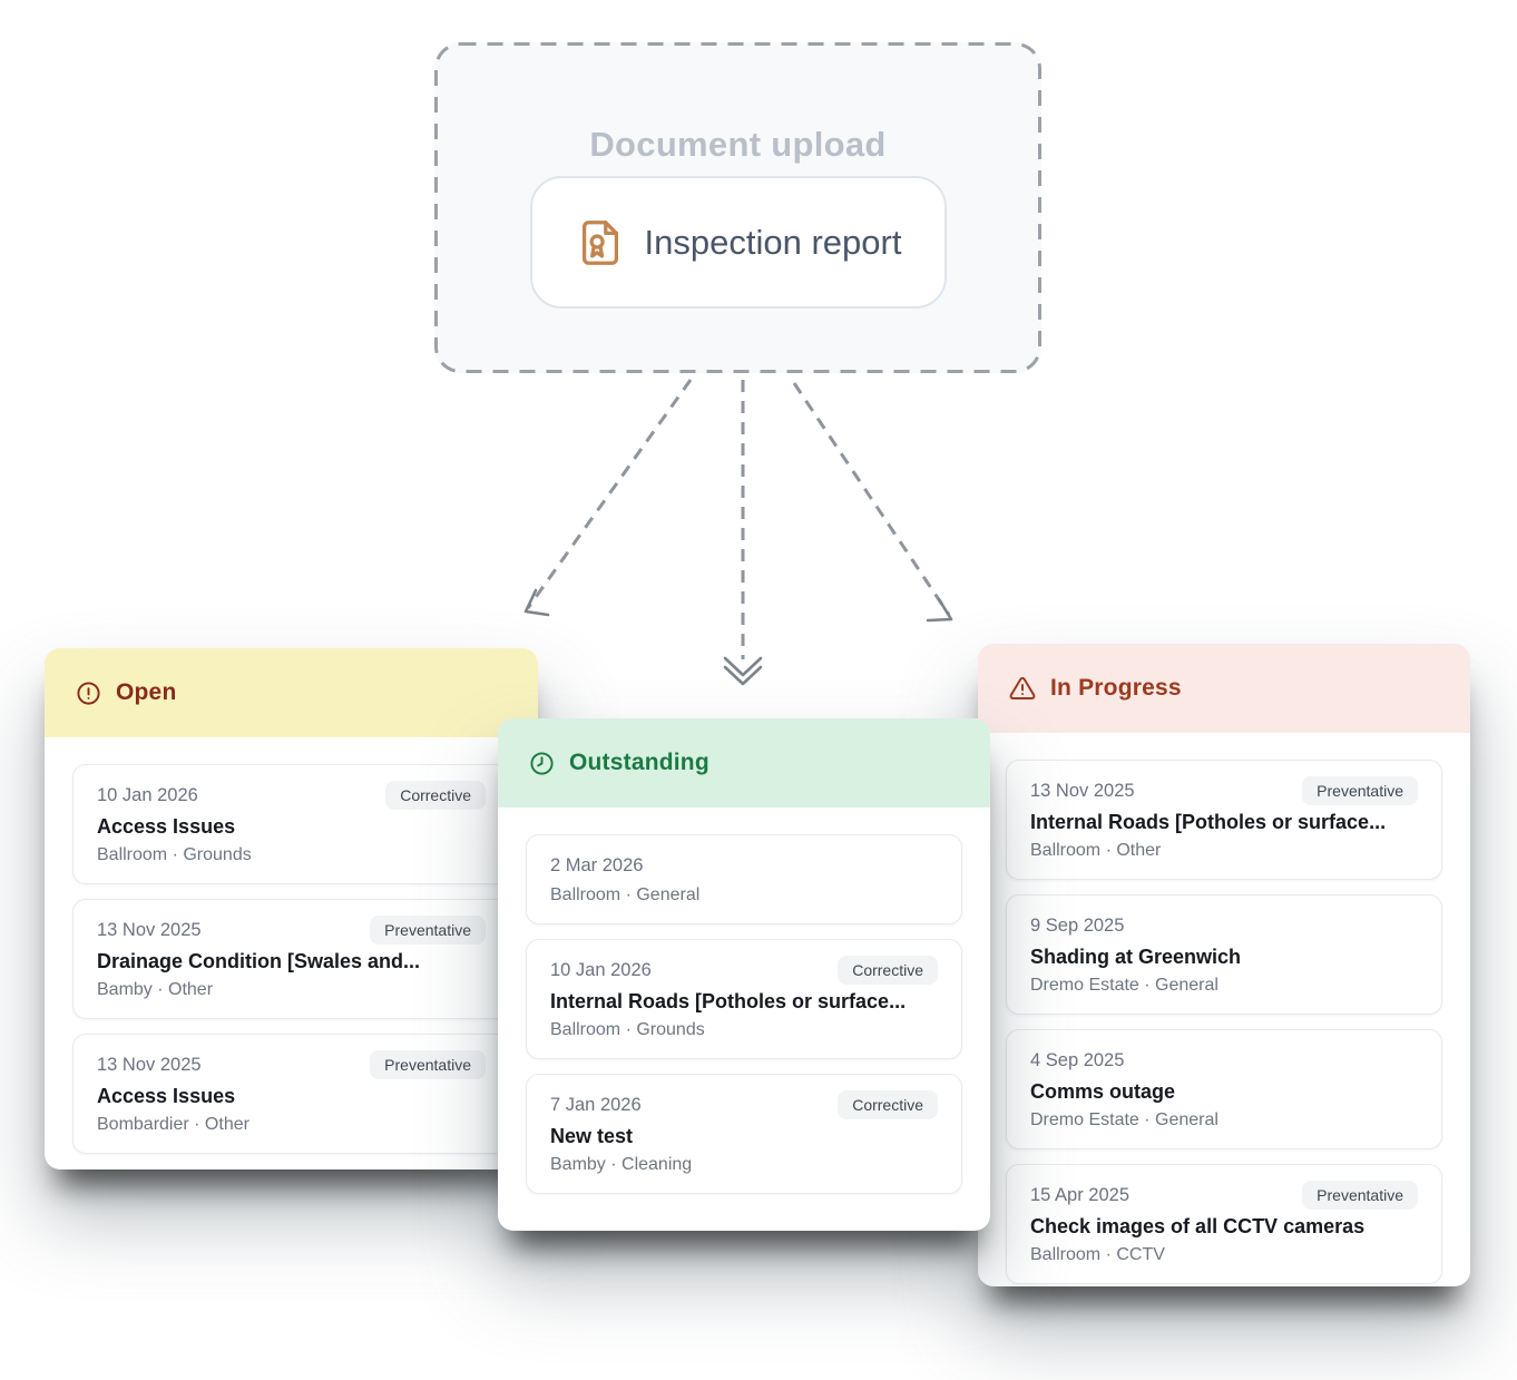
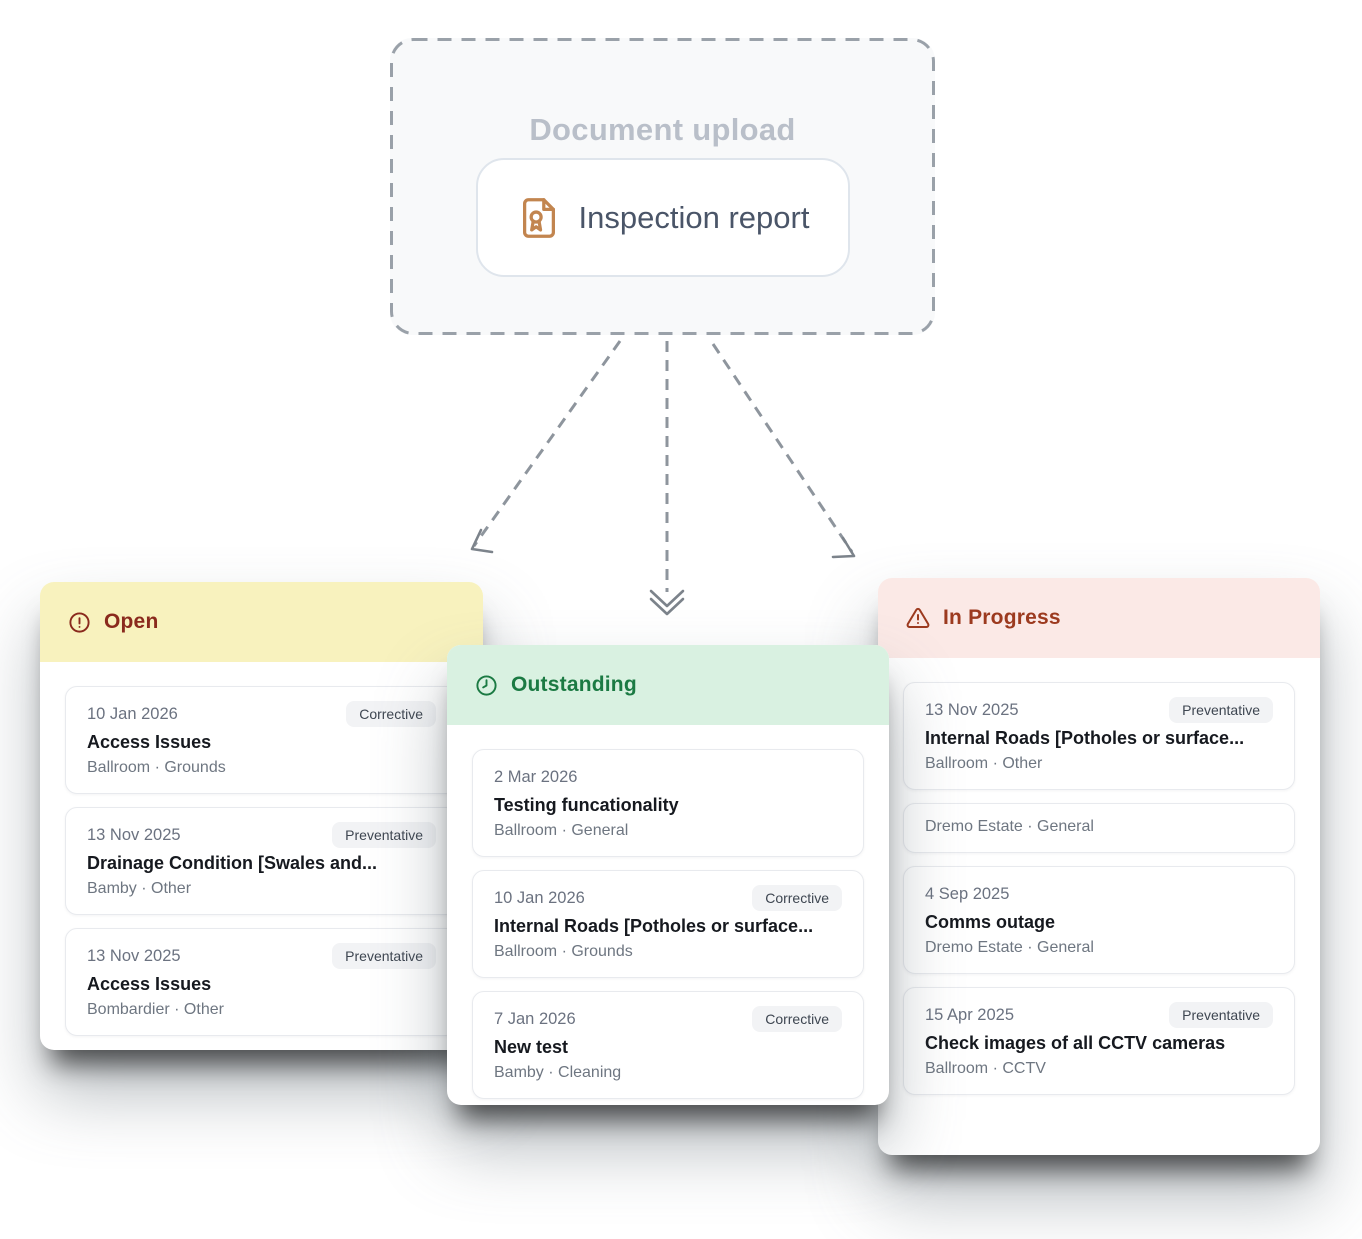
  Document upload
  Inspection report
  Open
  10 Jan 2026
  Corrective
  Access Issues
  Ballroom · Grounds
  13 Nov 2025
  Preventative
  Drainage Condition [Swales and...
  Bamby · Other
  13 Nov 2025
  Preventative
  Access Issues
  Bombardier · Other
  Outstanding
  2 Mar 2026
+ Testing funcationality
  Ballroom · General
  10 Jan 2026
  Corrective
  Internal Roads [Potholes or surface...
  Ballroom · Grounds
  7 Jan 2026
  Corrective
  New test
  Bamby · Cleaning
  In Progress
  13 Nov 2025
  Preventative
  Internal Roads [Potholes or surface...
  Ballroom · Other
- 9 Sep 2025
- Shading at Greenwich
  Dremo Estate · General
  4 Sep 2025
  Comms outage
  Dremo Estate · General
  15 Apr 2025
  Preventative
  Check images of all CCTV cameras
  Ballroom · CCTV
